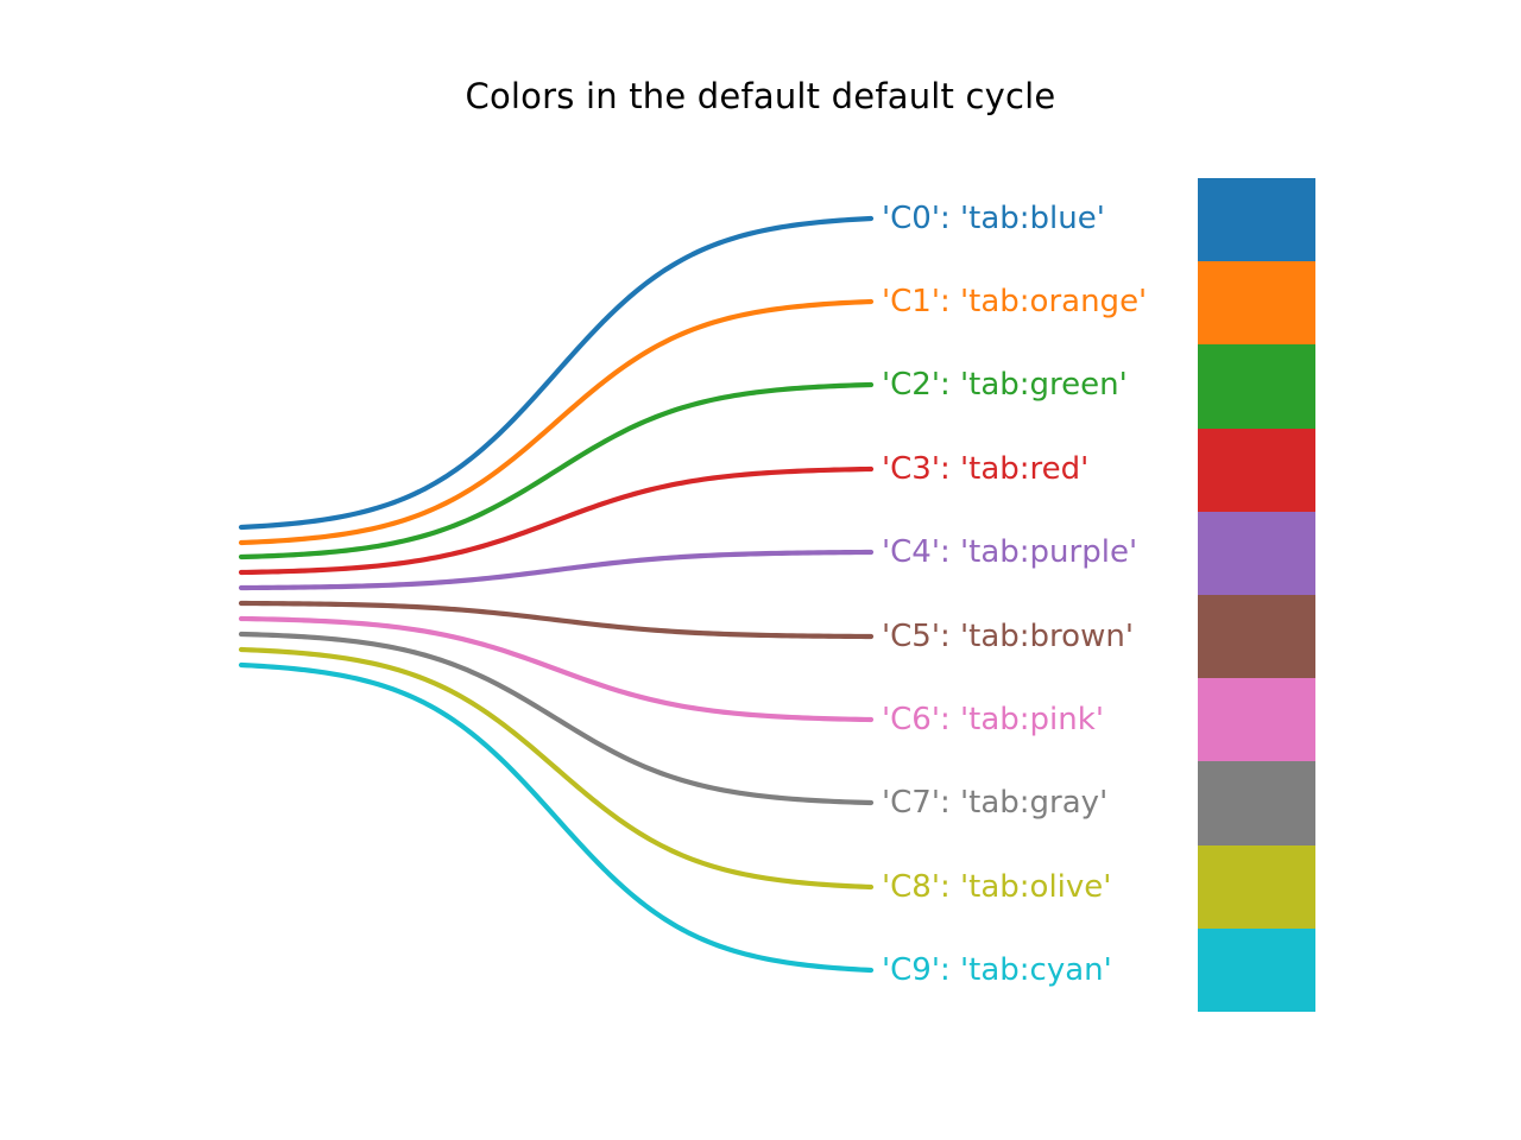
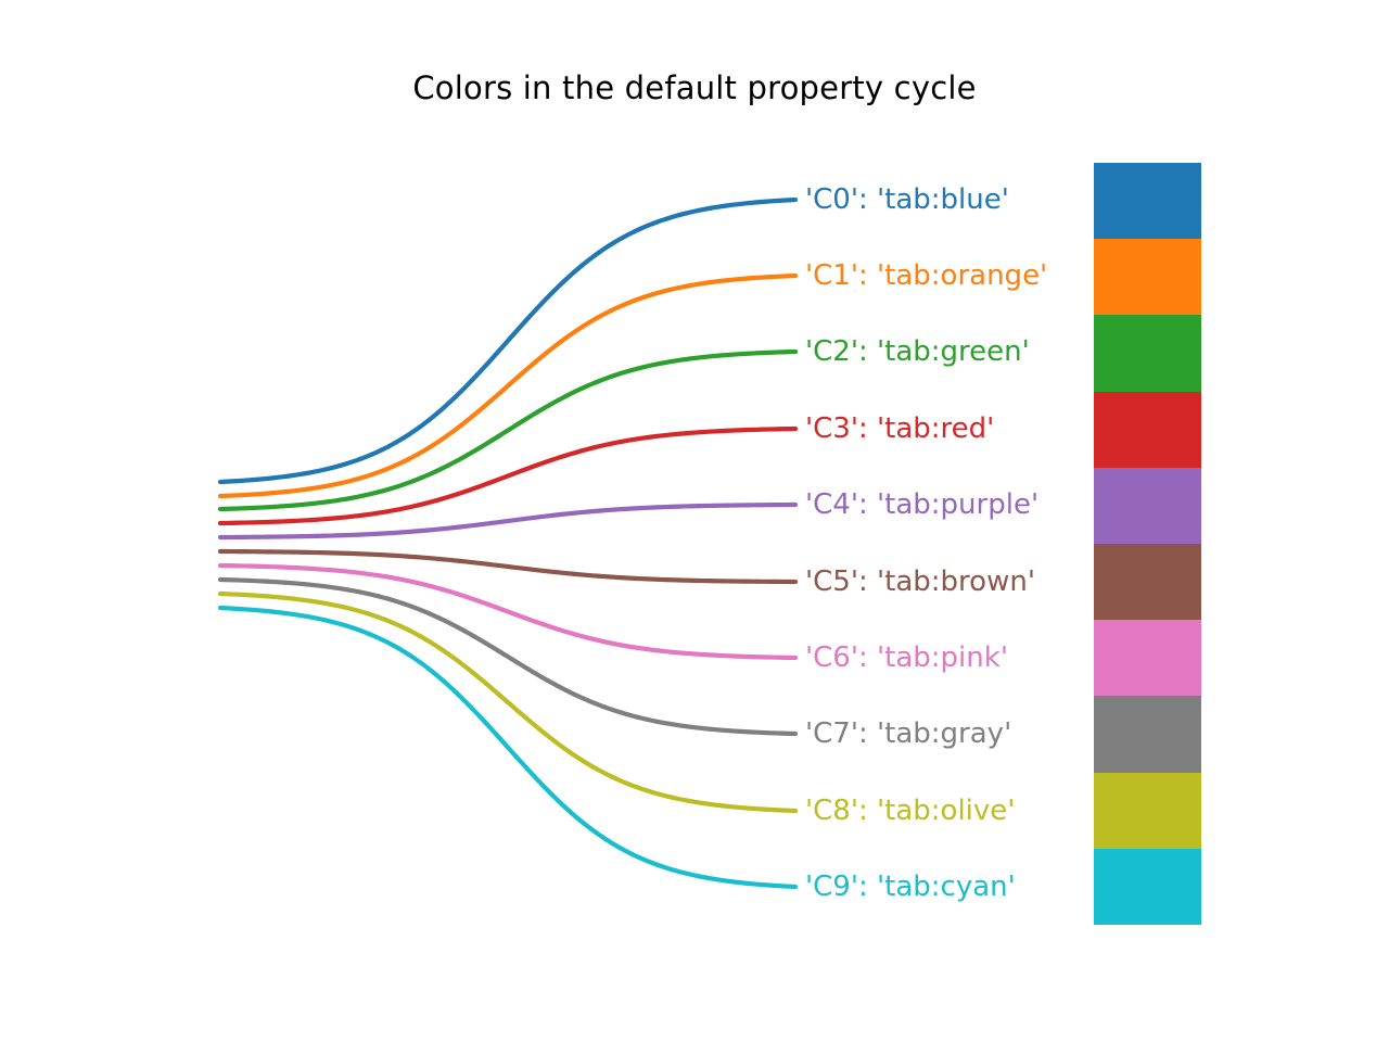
- Colors in the default default cycle
+ Colors in the default property cycle
  'C0': 'tab:blue'
  'C1': 'tab:orange'
  'C2': 'tab:green'
  'C3': 'tab:red'
  'C4': 'tab:purple'
  'C5': 'tab:brown'
  'C6': 'tab:pink'
  'C7': 'tab:gray'
  'C8': 'tab:olive'
  'C9': 'tab:cyan'
